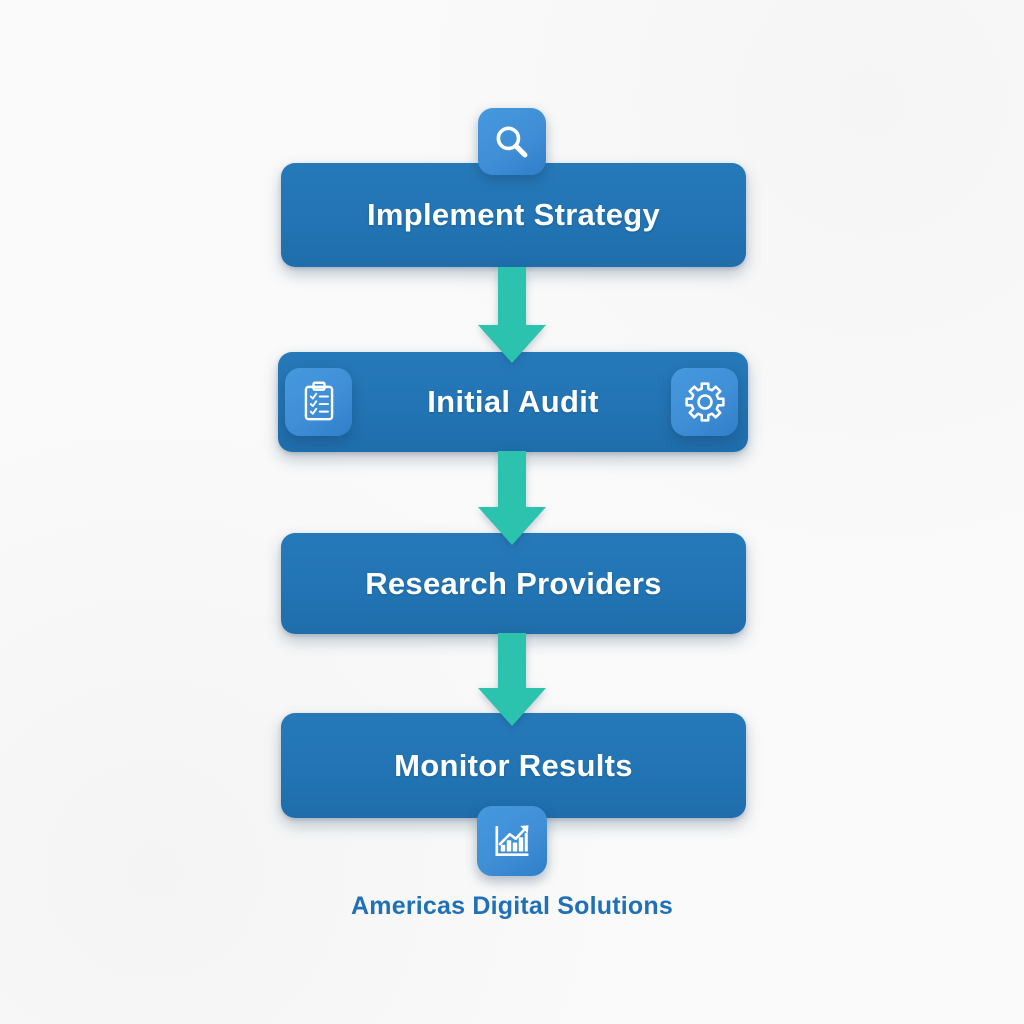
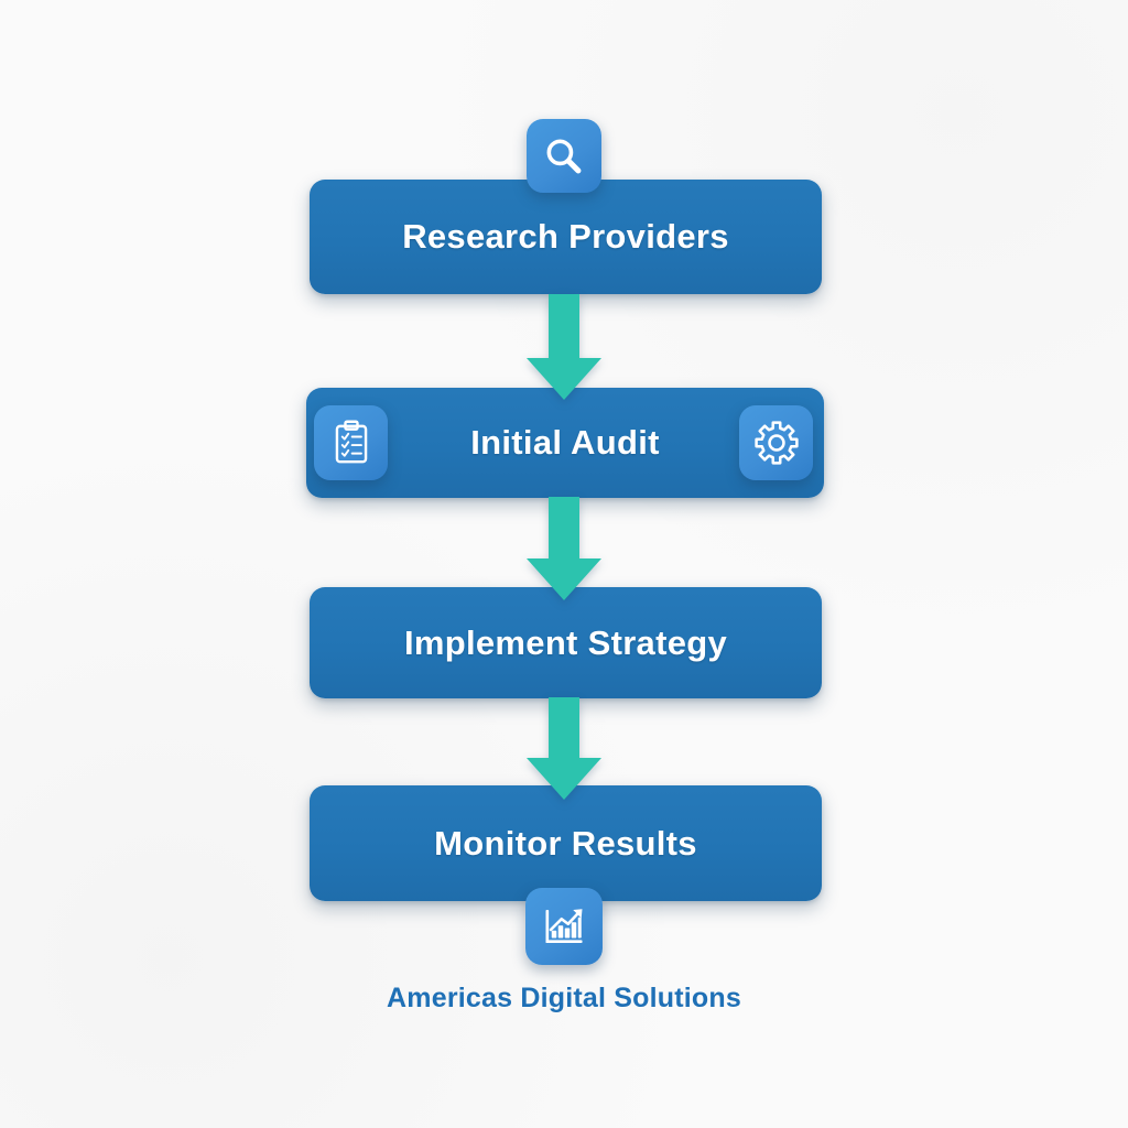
- Implement Strategy
+ Research Providers
  Initial Audit
- Research Providers
+ Implement Strategy
  Monitor Results
  Americas Digital Solutions
